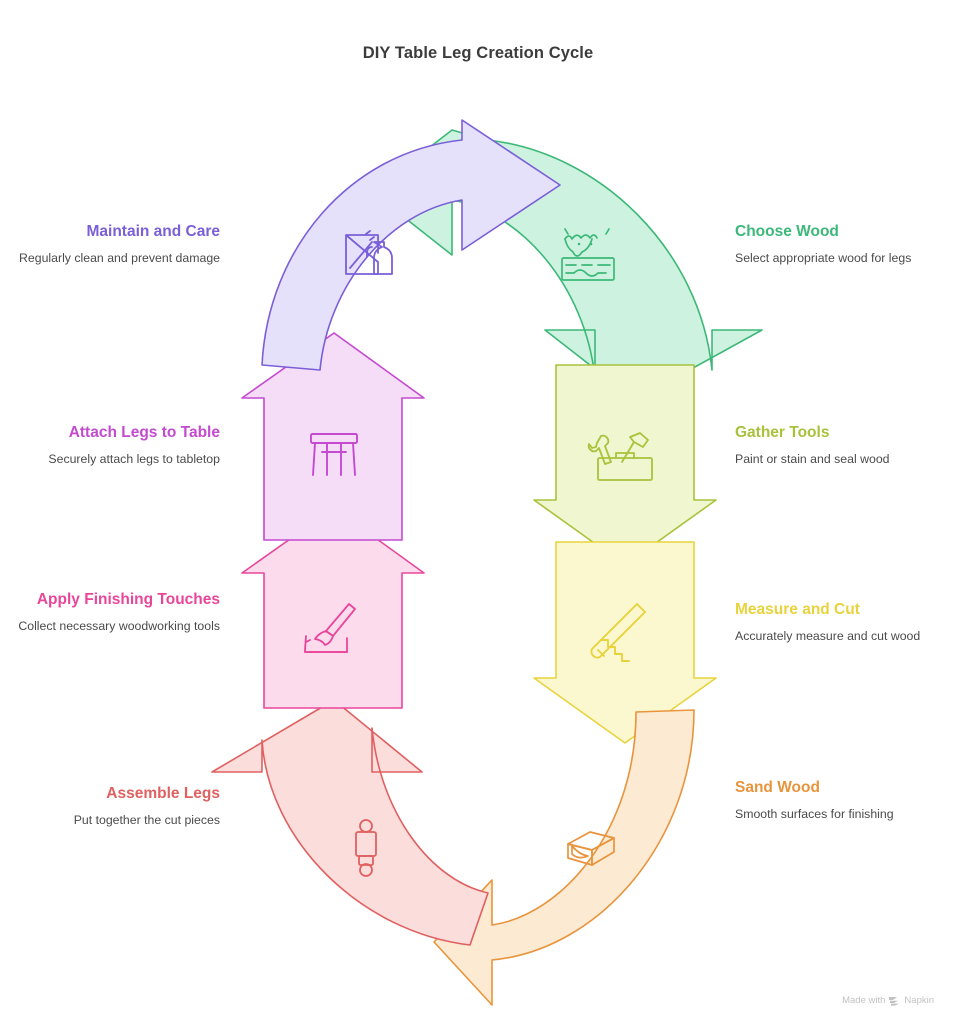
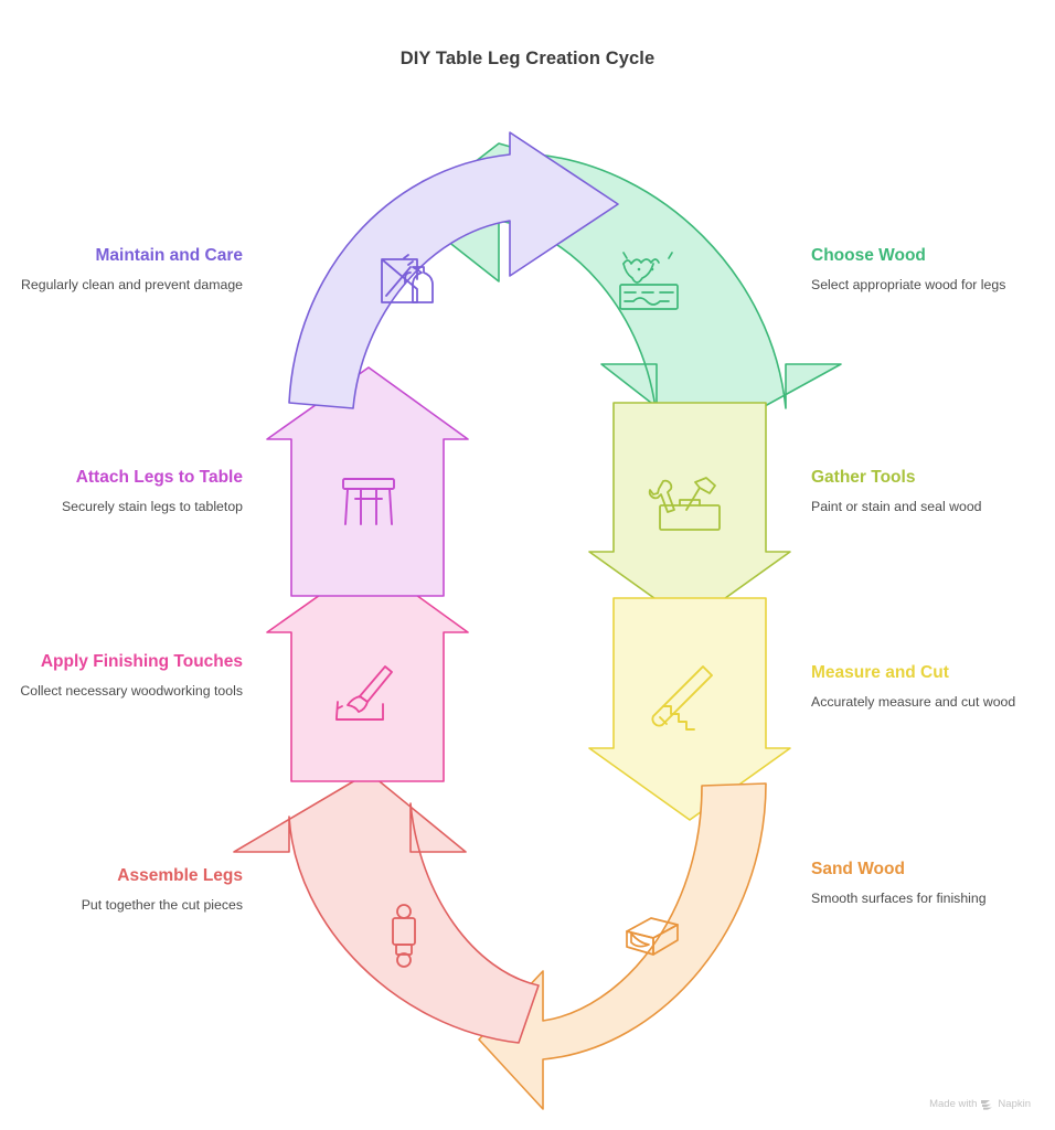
  DIY Table Leg Creation Cycle
  Maintain and Care
  Regularly clean and prevent damage
  Attach Legs to Table
- Securely attach legs to tabletop
+ Securely stain legs to tabletop
  Apply Finishing Touches
  Collect necessary woodworking tools
  Assemble Legs
  Put together the cut pieces
  Choose Wood
  Select appropriate wood for legs
  Gather Tools
  Paint or stain and seal wood
  Measure and Cut
  Accurately measure and cut wood
  Sand Wood
  Smooth surfaces for finishing
  Made with
  Napkin
